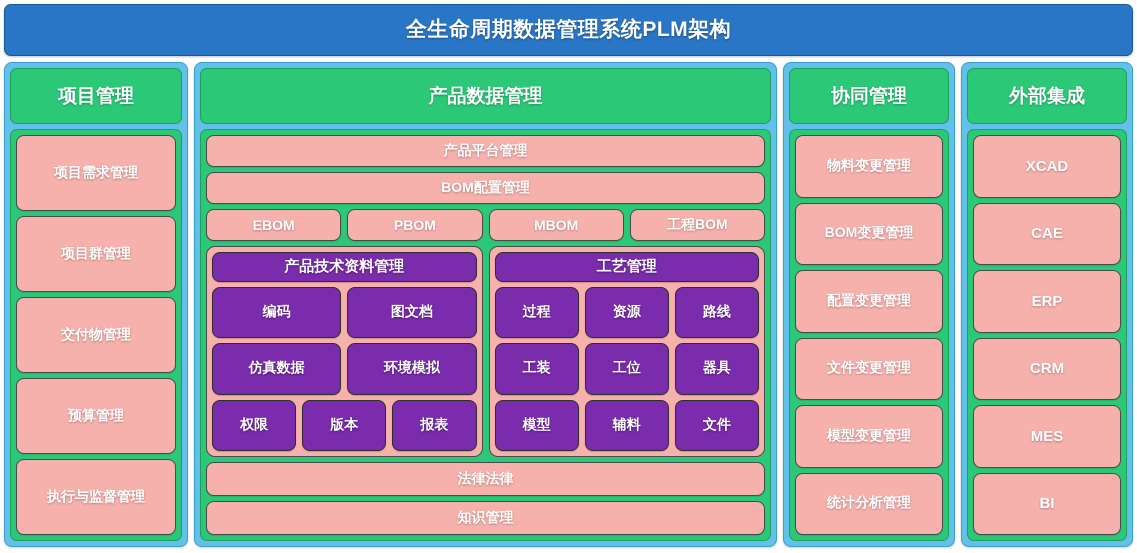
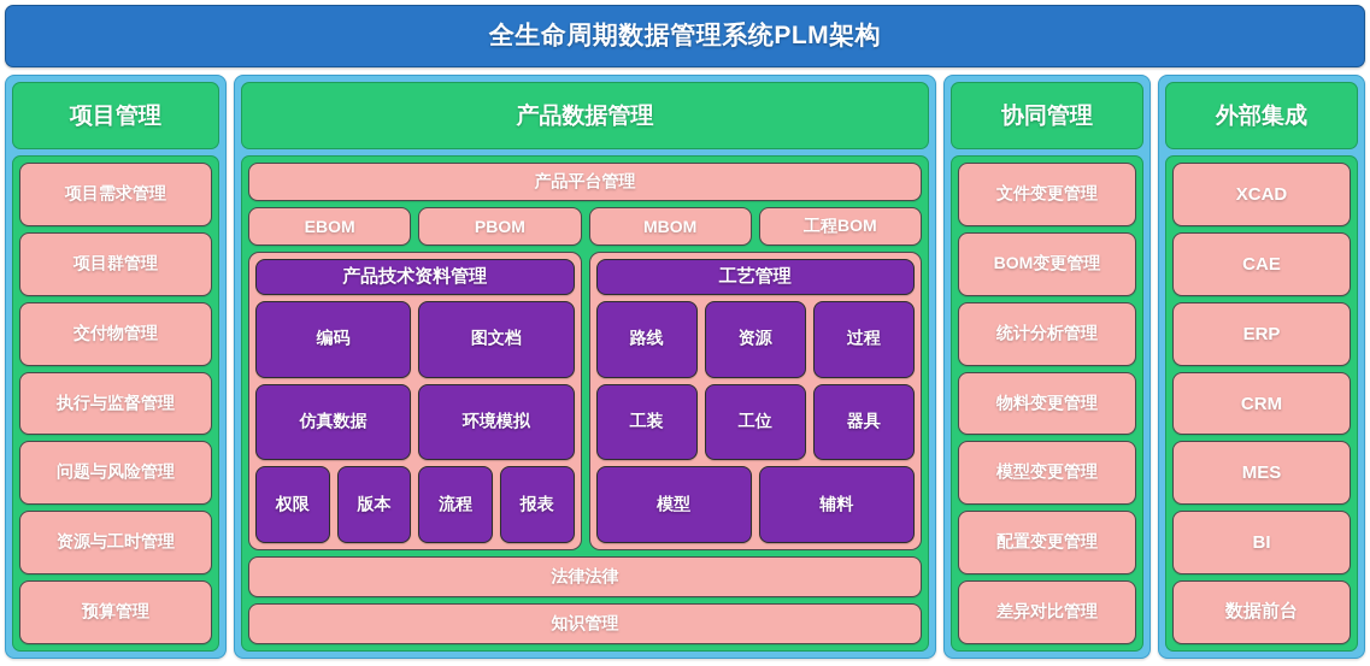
  全生命周期数据管理系统PLM架构
  项目管理
  项目需求管理
  项目群管理
  交付物管理
- 预算管理
+ 执行与监督管理
+ 问题与风险管理
+ 资源与工时管理
- 执行与监督管理
+ 预算管理
  产品数据管理
  产品平台管理
- BOM配置管理
  EBOM
  PBOM
  MBOM
  工程BOM
  产品技术资料管理
  编码
  图文档
  仿真数据
  环境模拟
  权限
  版本
+ 流程
  报表
  工艺管理
- 过程
+ 路线
  资源
- 路线
+ 过程
  工装
  工位
  器具
  模型
  辅料
- 文件
  法律法律
  知识管理
  协同管理
- 物料变更管理
+ 文件变更管理
  BOM变更管理
- 配置变更管理
+ 统计分析管理
- 文件变更管理
+ 物料变更管理
  模型变更管理
- 统计分析管理
+ 配置变更管理
+ 差异对比管理
  外部集成
  XCAD
  CAE
  ERP
  CRM
  MES
  BI
+ 数据前台
